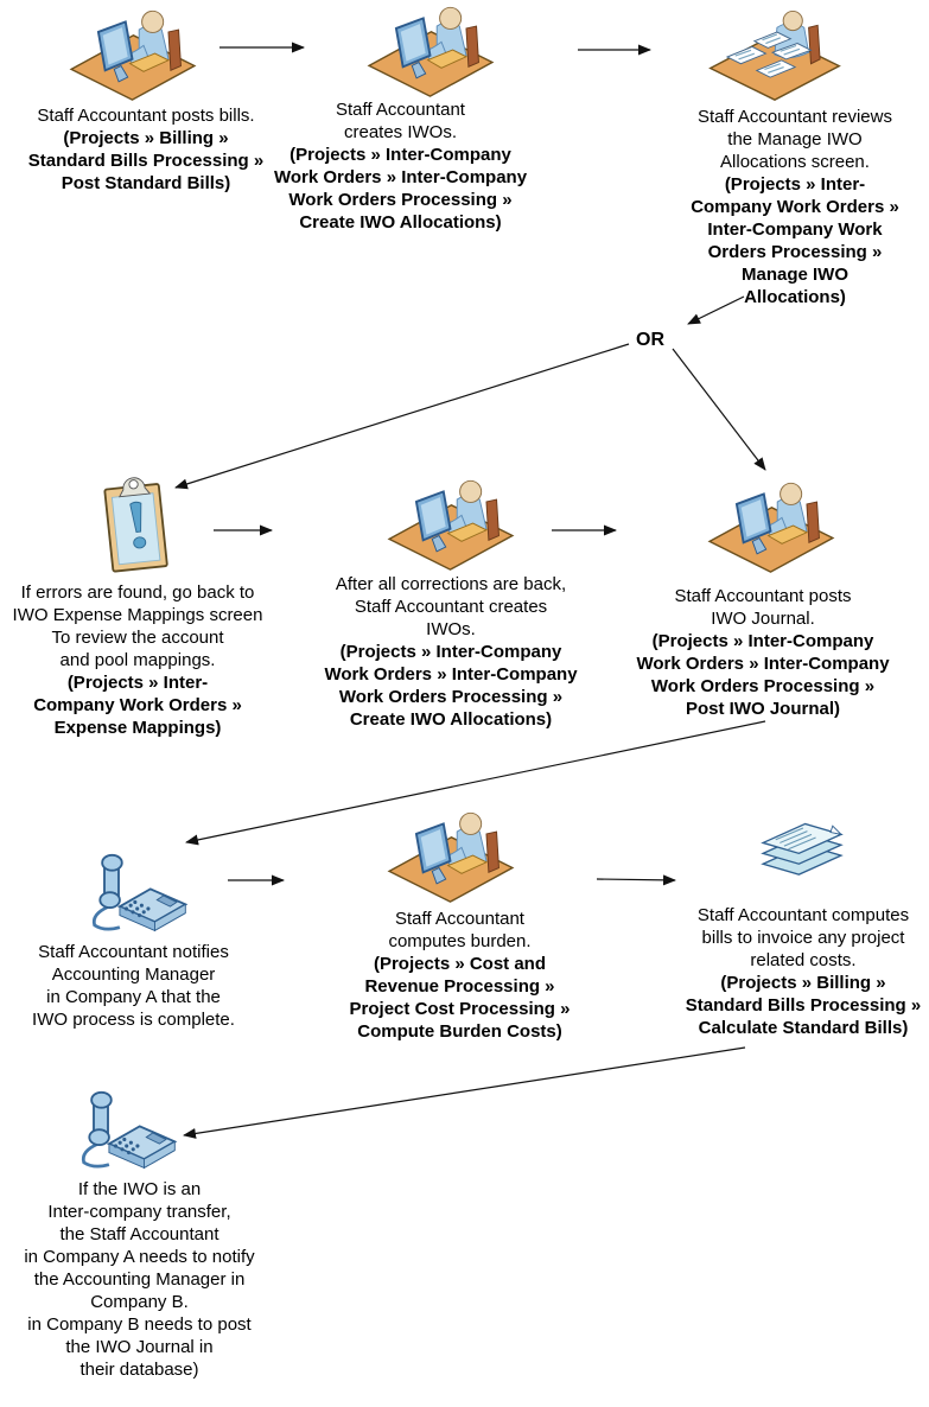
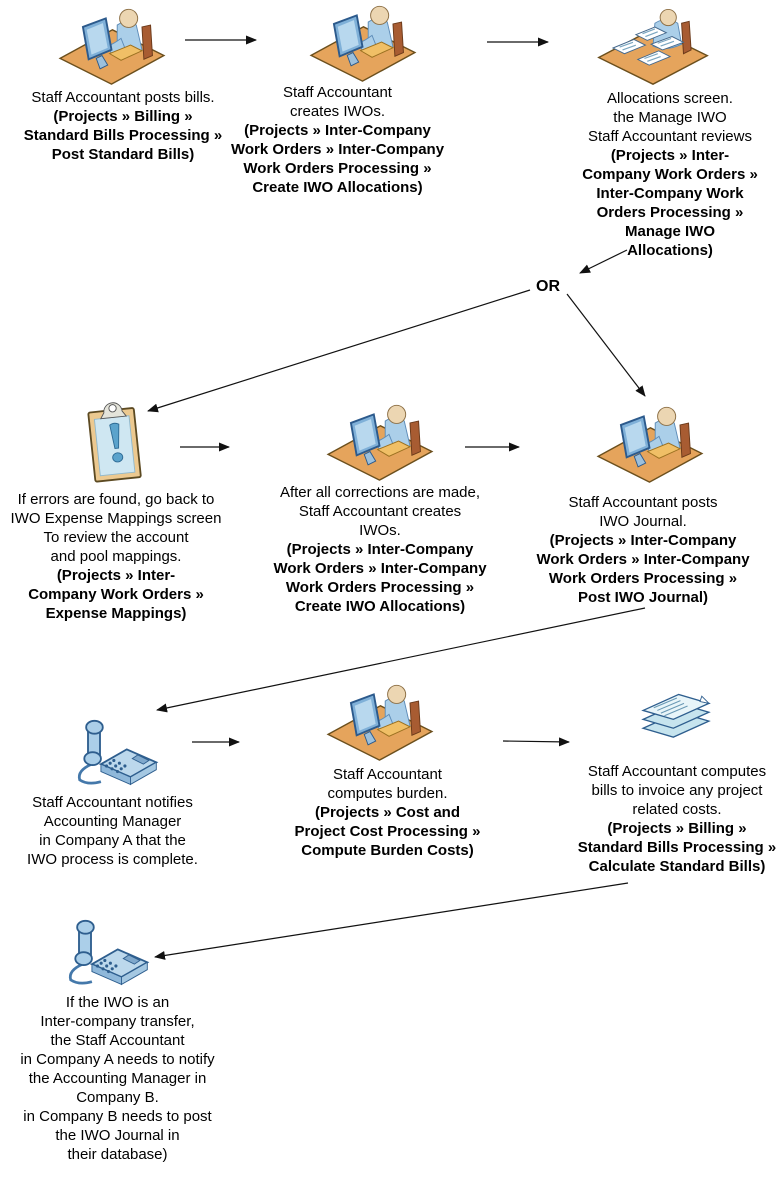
  OR
  Staff Accountant posts bills.
  (Projects » Billing »
  Standard Bills Processing »
  Post Standard Bills)
  Staff Accountant
  creates IWOs.
  (Projects » Inter-Company
  Work Orders » Inter-Company
  Work Orders Processing »
  Create IWO Allocations)
- Staff Accountant reviews
+ Allocations screen.
  the Manage IWO
- Allocations screen.
+ Staff Accountant reviews
  (Projects » Inter-
  Company Work Orders »
  Inter-Company Work
  Orders Processing »
  Manage IWO
  Allocations)
  If errors are found, go back to
  IWO Expense Mappings screen
  To review the account
  and pool mappings.
  (Projects » Inter-
  Company Work Orders »
  Expense Mappings)
- After all corrections are back,
+ After all corrections are made,
  Staff Accountant creates
  IWOs.
  (Projects » Inter-Company
  Work Orders » Inter-Company
  Work Orders Processing »
  Create IWO Allocations)
  Staff Accountant posts
  IWO Journal.
  (Projects » Inter-Company
  Work Orders » Inter-Company
  Work Orders Processing »
  Post IWO Journal)
  Staff Accountant notifies
  Accounting Manager
  in Company A that the
  IWO process is complete.
  Staff Accountant
  computes burden.
  (Projects » Cost and
- Revenue Processing »
  Project Cost Processing »
  Compute Burden Costs)
  Staff Accountant computes
  bills to invoice any project
  related costs.
  (Projects » Billing »
  Standard Bills Processing »
  Calculate Standard Bills)
  If the IWO is an
  Inter-company transfer,
  the Staff Accountant
  in Company A needs to notify
  the Accounting Manager in
  Company B.
  in Company B needs to post
  the IWO Journal in
  their database)
